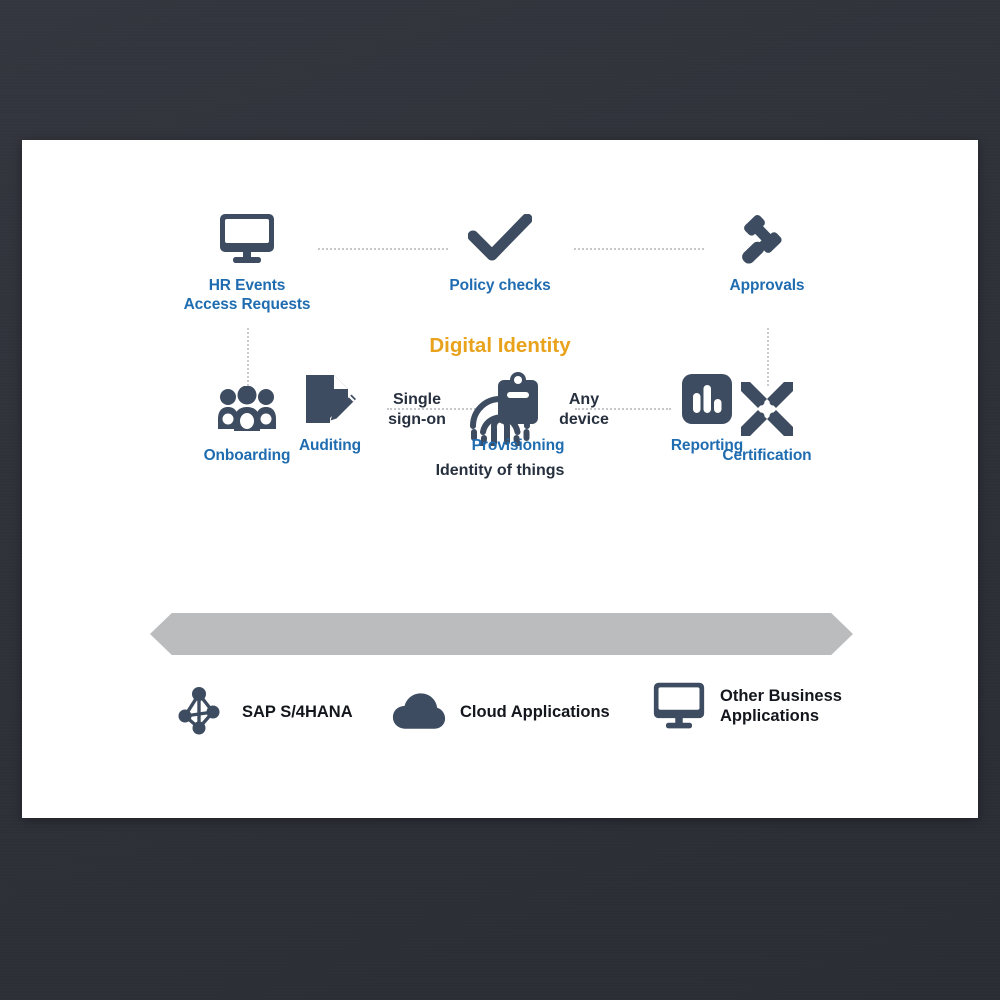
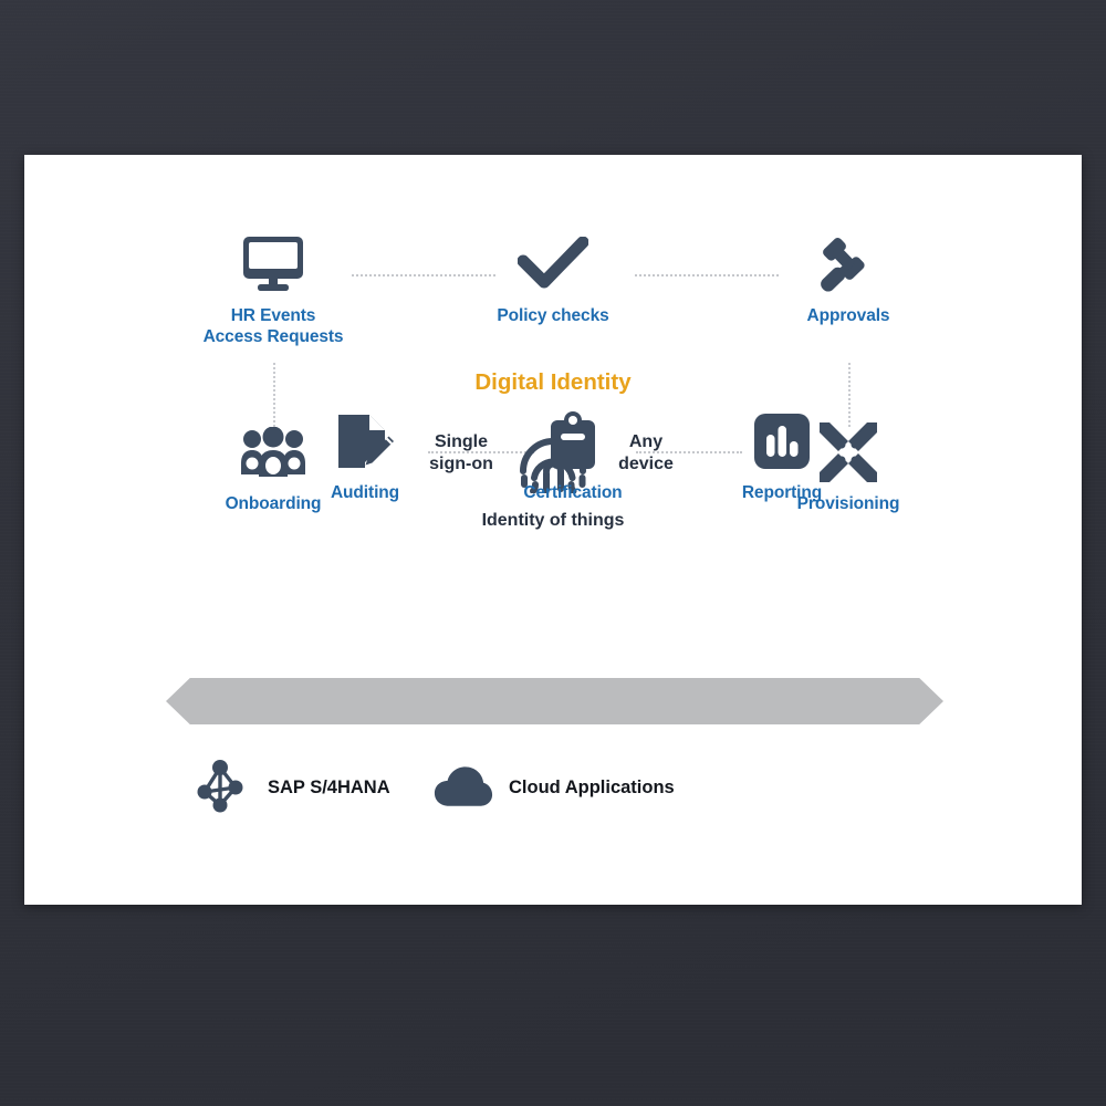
  HR Events
  Access Requests
  Policy checks
  Approvals
  Digital Identity
  Single
  sign-on
  Any
  device
  Identity of things
  Onboarding
- Certification
+ Provisioning
  Auditing
- Provisioning
+ Certification
  Reporting
  SAP S/4HANA
  Cloud Applications
- Other Business
- Applications
